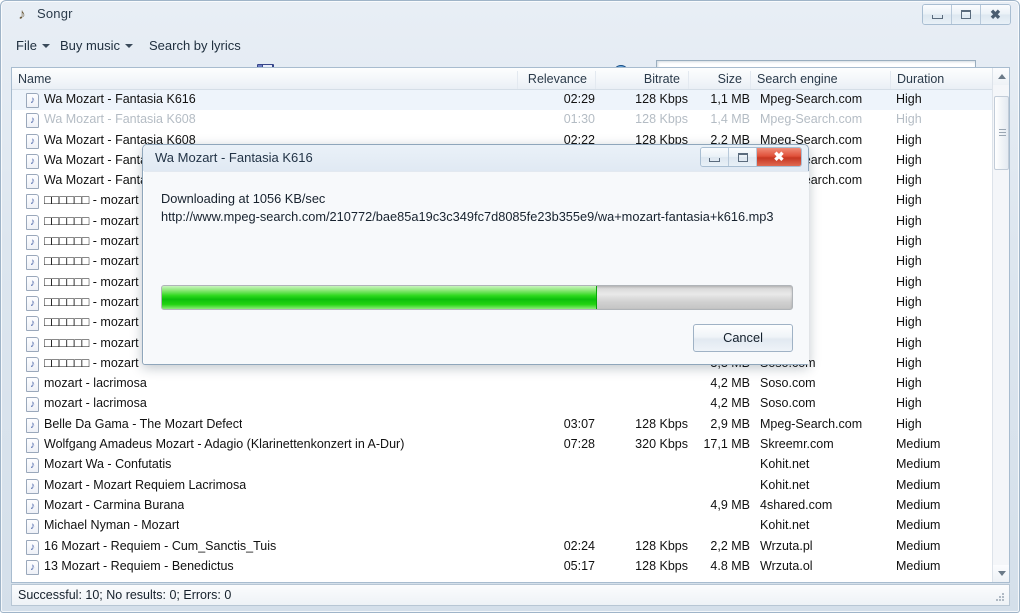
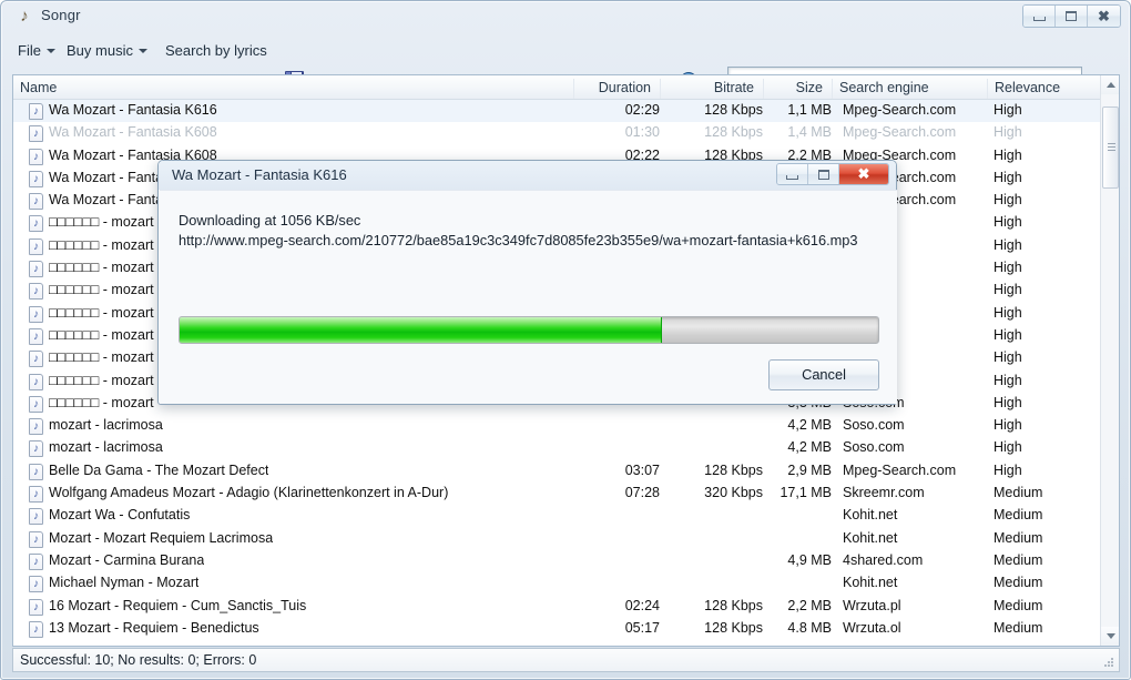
  ♪
  Songr
  ✖
  File
  Buy music
  Search by lyrics
  Name
- Relevance
+ Duration
  Bitrate
  Size
  Search engine
- Duration
+ Relevance
  ♪
  Wa Mozart - Fantasia K616
  02:29
  128 Kbps
  1,1 MB
  Mpeg-Search.com
  High
  ♪
  Wa Mozart - Fantasia K608
  01:30
  128 Kbps
  1,4 MB
  Mpeg-Search.com
  High
  ♪
  Wa Mozart - Fantasia K608
  02:22
  128 Kbps
  2,2 MB
  Mpeg-Search.com
  High
  ♪
  High
  ♪
  High
  ♪
  □□□□□□ - mozart
  High
  ♪
  □□□□□□ - mozart
  High
  ♪
  □□□□□□ - mozart
  High
  ♪
  □□□□□□ - mozart
  High
  ♪
  □□□□□□ - mozart
  High
  ♪
  □□□□□□ - mozart
  High
  ♪
  □□□□□□ - mozart
  High
  ♪
  □□□□□□ - mozart
  High
  ♪
  □□□□□□ - mozart
  High
  ♪
  mozart - lacrimosa
  4,2 MB
  Soso.com
  High
  ♪
  mozart - lacrimosa
  4,2 MB
  Soso.com
  High
  ♪
  Belle Da Gama - The Mozart Defect
  03:07
  128 Kbps
  2,9 MB
  Mpeg-Search.com
  High
  ♪
  Wolfgang Amadeus Mozart - Adagio (Klarinettenkonzert in A-Dur)
  07:28
  320 Kbps
  17,1 MB
  Skreemr.com
  Medium
  ♪
  Mozart Wa - Confutatis
  Kohit.net
  Medium
  ♪
  Mozart - Mozart Requiem Lacrimosa
  Kohit.net
  Medium
  ♪
  Mozart - Carmina Burana
  4,9 MB
  4shared.com
  Medium
  ♪
  Michael Nyman - Mozart
  Kohit.net
  Medium
  ♪
  16 Mozart - Requiem - Cum_Sanctis_Tuis
  02:24
  128 Kbps
  2,2 MB
  Wrzuta.pl
  Medium
  ♪
  13 Mozart - Requiem - Benedictus
  05:17
  128 Kbps
  4.8 MB
  Wrzuta.ol
  Medium
  Successful: 10; No results: 0; Errors: 0
  Wa Mozart - Fantasia K616
  ✖
  Downloading at 1056 KB/sec
  http://www.mpeg-search.com/210772/bae85a19c3c349fc7d8085fe23b355e9/wa+mozart-fantasia+k616.mp3
  Cancel
